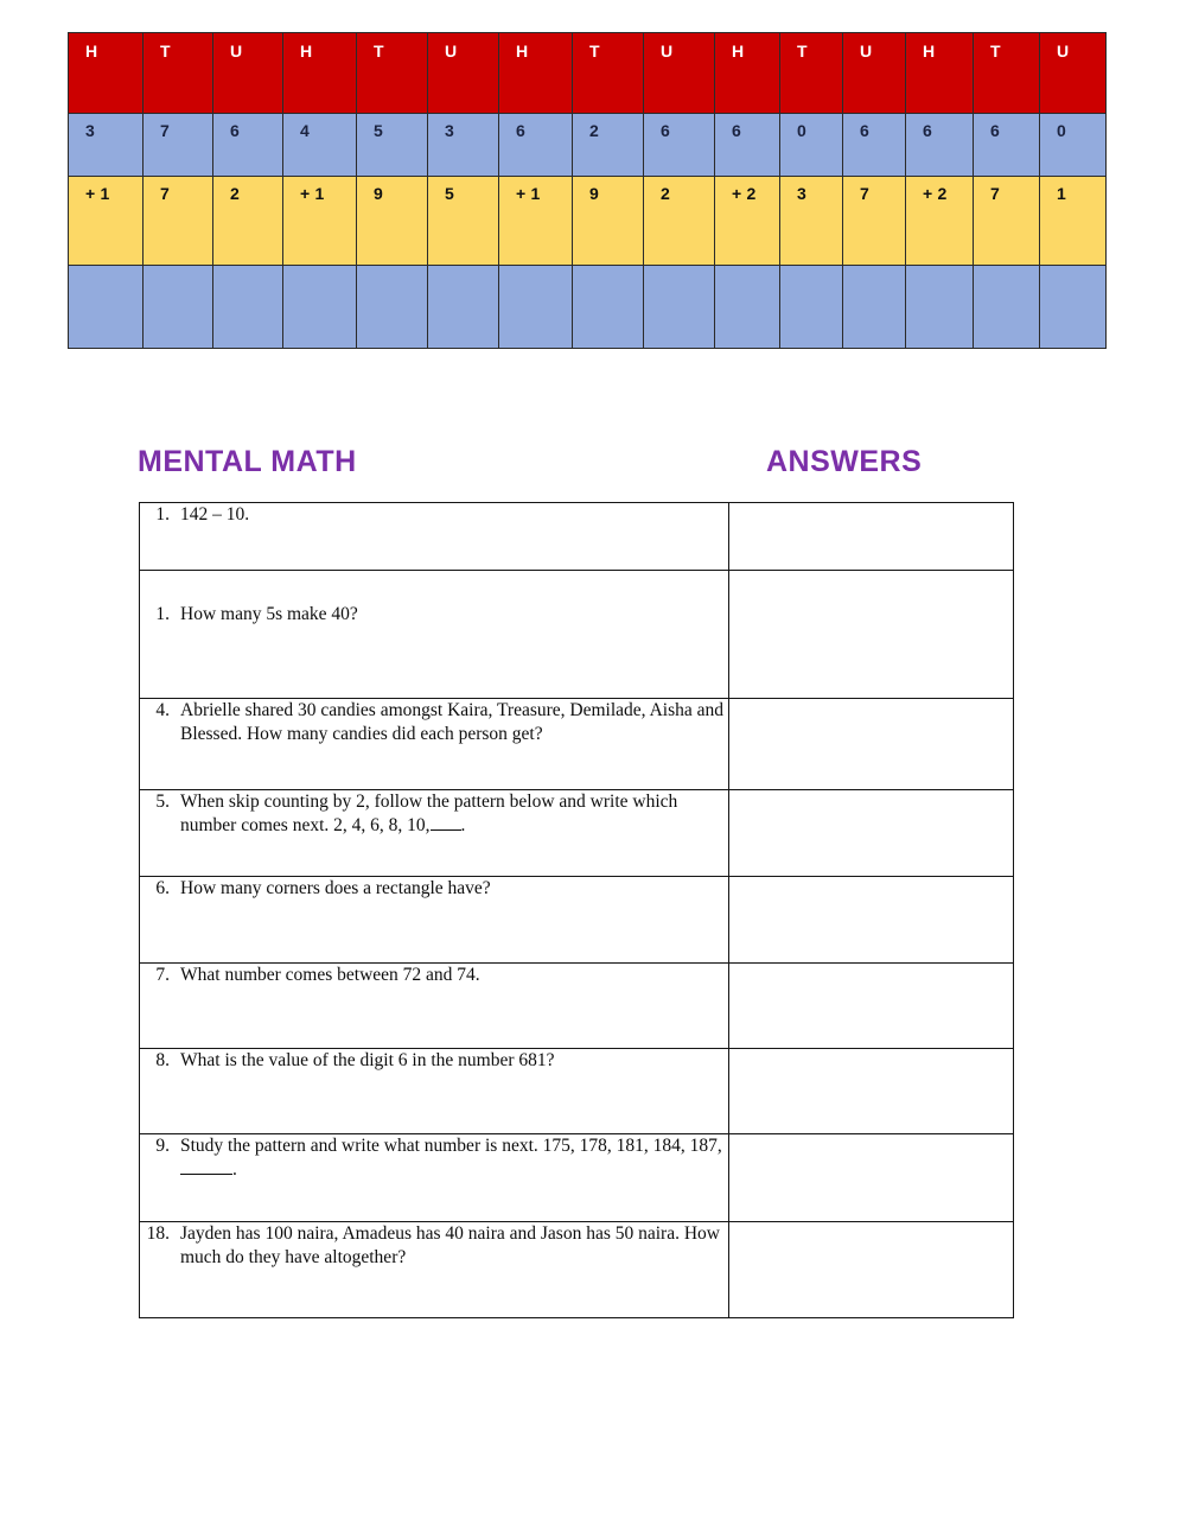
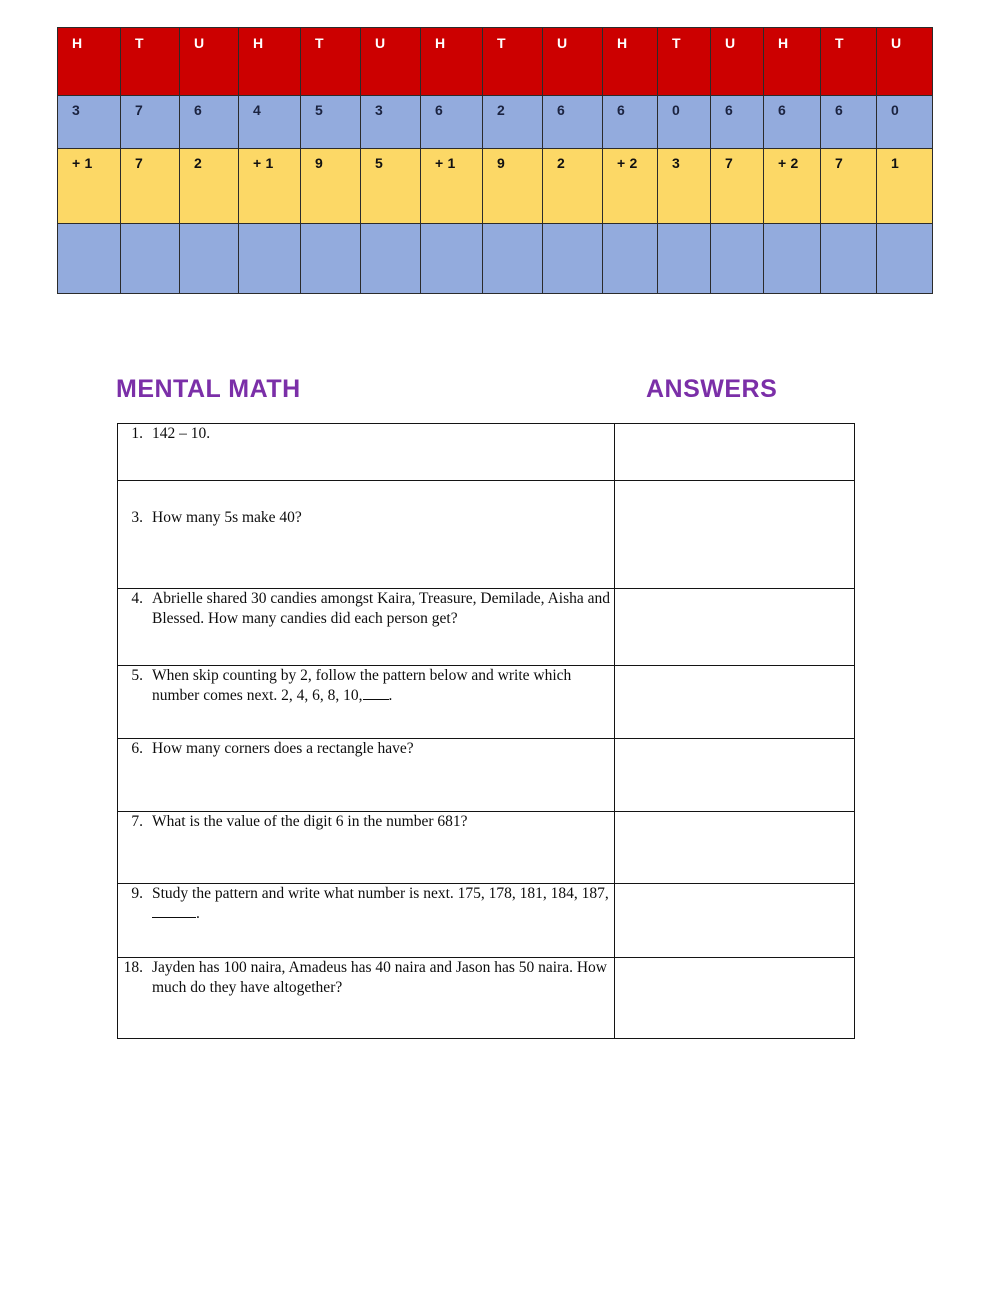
  H	T	U	H	T	U	H	T	U	H	T	U	H	T	U
  3	7	6	4	5	3	6	2	6	6	0	6	6	6	0
  + 1	7	2	+ 1	9	5	+ 1	9	2	+ 2	3	7	+ 2	7	1
  MENTAL MATH
  ANSWERS
  1. 142 – 10.
- 1. How many 5s make 40?
+ 3. How many 5s make 40?
  4. Abrielle shared 30 candies amongst Kaira, Treasure, Demilade, Aisha and Blessed. How many candies did each person get?
  5. When skip counting by 2, follow the pattern below and write which number comes next. 2, 4, 6, 8, 10, .
  6. How many corners does a rectangle have?
- 7. What number comes between 72 and 74.
- 8. What is the value of the digit 6 in the number 681?
+ 7. What is the value of the digit 6 in the number 681?
  9. Study the pattern and write what number is next. 175, 178, 181, 184, 187, .
  18. Jayden has 100 naira, Amadeus has 40 naira and Jason has 50 naira. How much do they have altogether?
